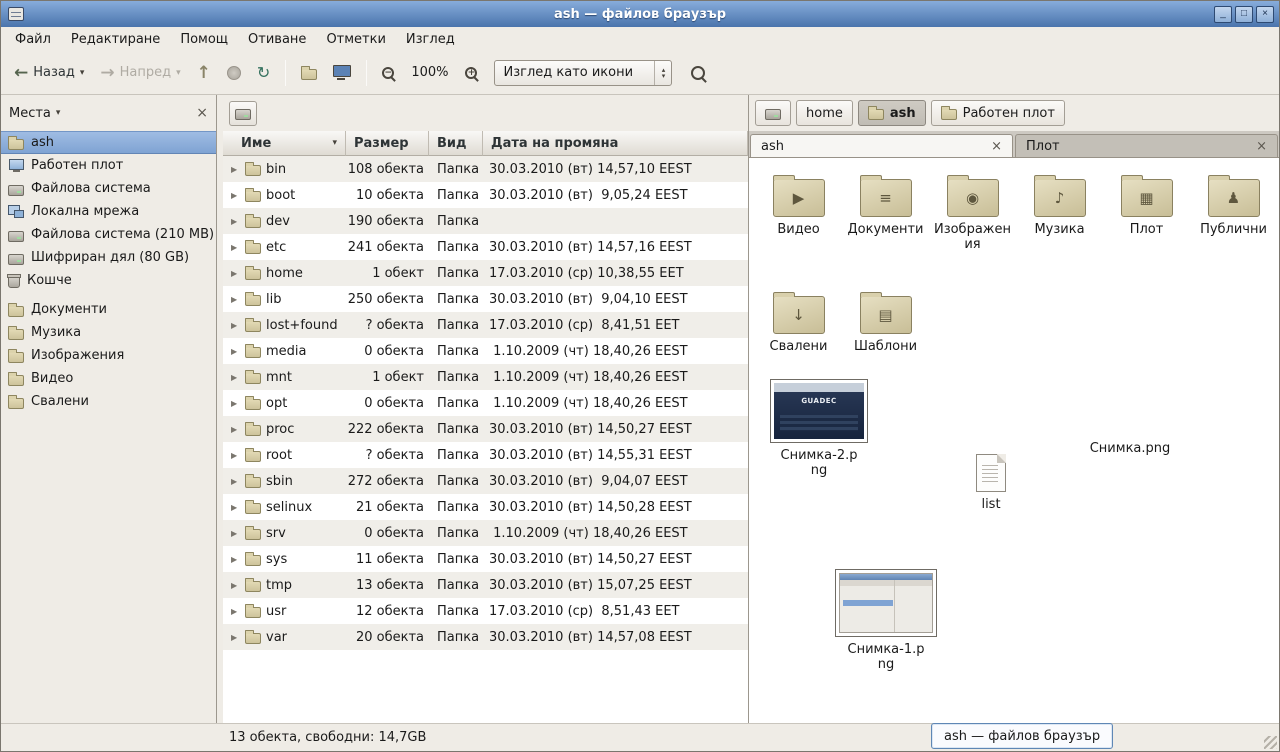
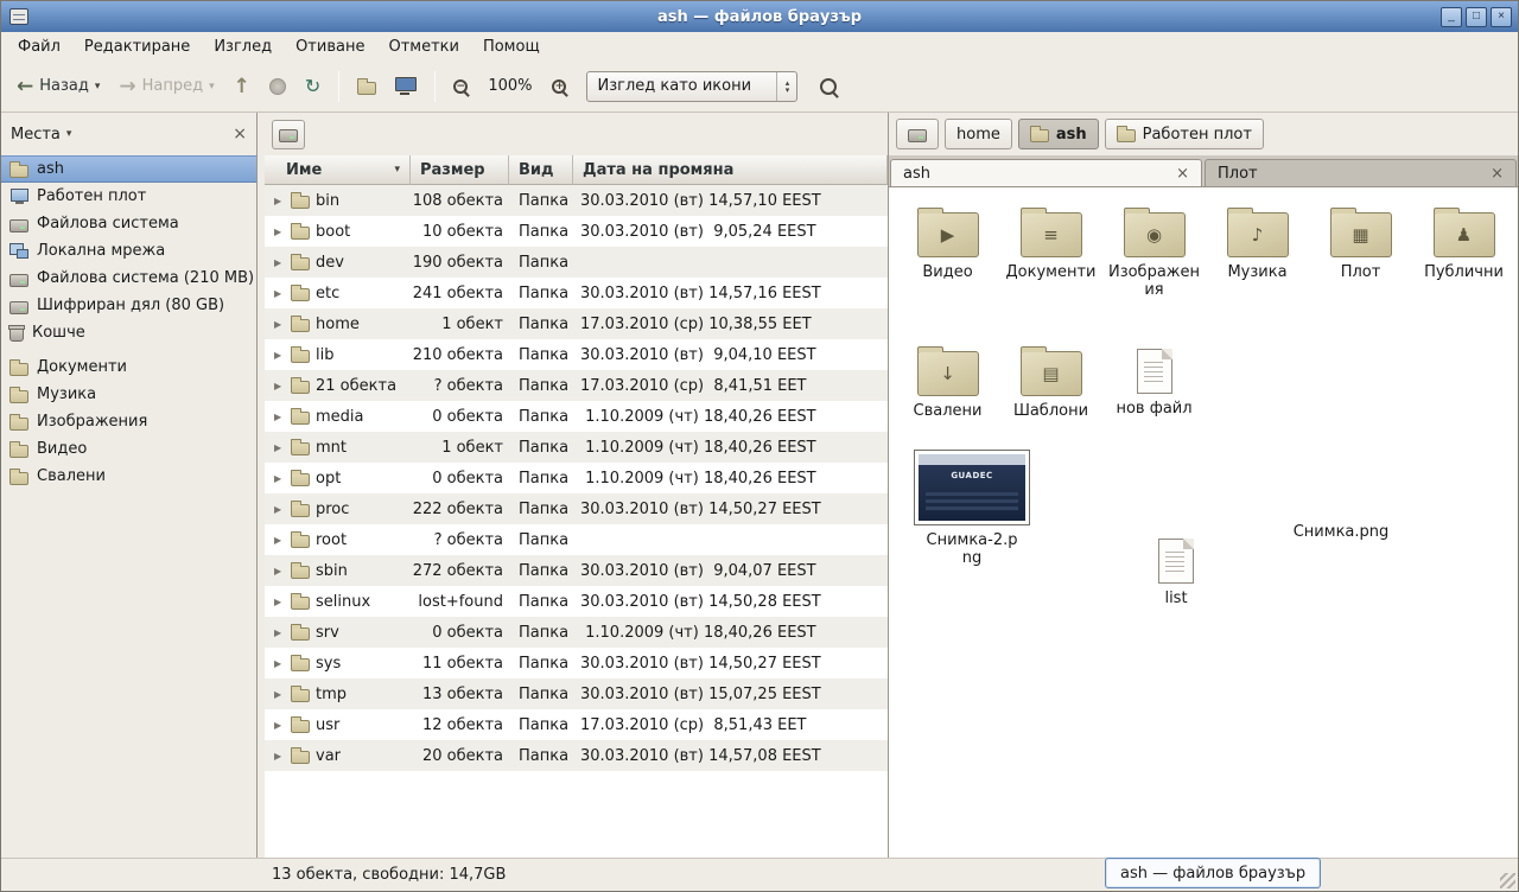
  ash — файлов браузър
  _
  □
  ×
  Файл
  Редактиране
- Помощ
+ Изглед
  Отиване
  Отметки
- Изглед
+ Помощ
  ←
  Назад
  ▾
  →
  Напред
  ▾
  ↑
  ↻
  −
  100%
  +
  Изглед като икони
  ▴
  ▾
  Места
  ▾
  ×
  ash
  Работен плот
  Файлова система
  Локална мрежа
  Файлова система (210 MB)
  Шифриран дял (80 GB)
  Кошче
  Документи
  Музика
  Изображения
  Видео
  Свалени
  Име
  ▾
  Размер
  Вид
  Дата на промяна
  ▶
  bin
  108 обекта
  Папка
  30.03.2010 (вт) 14,57,10 EEST
  ▶
  boot
  10 обекта
  Папка
  30.03.2010 (вт) 9,05,24 EEST
  ▶
  dev
  190 обекта
  Папка
  ▶
  etc
  241 обекта
  Папка
  30.03.2010 (вт) 14,57,16 EEST
  ▶
  home
  1 обект
  Папка
  17.03.2010 (ср) 10,38,55 EET
  ▶
  lib
- 250 обекта
+ 210 обекта
  Папка
  30.03.2010 (вт) 9,04,10 EEST
  ▶
- lost+found
+ 21 обекта
  ? обекта
  Папка
  17.03.2010 (ср) 8,41,51 EET
  ▶
  media
  0 обекта
  Папка
  1.10.2009 (чт) 18,40,26 EEST
  ▶
  mnt
  1 обект
  Папка
  1.10.2009 (чт) 18,40,26 EEST
  ▶
  opt
  0 обекта
  Папка
  1.10.2009 (чт) 18,40,26 EEST
  ▶
  proc
  222 обекта
  Папка
  30.03.2010 (вт) 14,50,27 EEST
  ▶
  root
  ? обекта
  Папка
- 30.03.2010 (вт) 14,55,31 EEST
  ▶
  sbin
  272 обекта
  Папка
  30.03.2010 (вт) 9,04,07 EEST
  ▶
  selinux
- 21 обекта
+ lost+found
  Папка
  30.03.2010 (вт) 14,50,28 EEST
  ▶
  srv
  0 обекта
  Папка
  1.10.2009 (чт) 18,40,26 EEST
  ▶
  sys
  11 обекта
  Папка
  30.03.2010 (вт) 14,50,27 EEST
  ▶
  tmp
  13 обекта
  Папка
  30.03.2010 (вт) 15,07,25 EEST
  ▶
  usr
  12 обекта
  Папка
  17.03.2010 (ср) 8,51,43 EET
  ▶
  var
  20 обекта
  Папка
  30.03.2010 (вт) 14,57,08 EEST
  home
  ash
  Работен плот
  ash
  ×
  Плот
  ×
  ▶
  Видео
  ≡
  Документи
  ◉
  Изображения
  ♪
  Музика
  ▦
  Плот
  ♟
  Публични
  ↓
  Свалени
  ▤
  Шаблони
+ нов файл
  GUADEC
  Снимка-2.png
  list
  Снимка.png
- Снимка-1.png
  13 обекта, свободни: 14,7GB
  ash — файлов браузър
